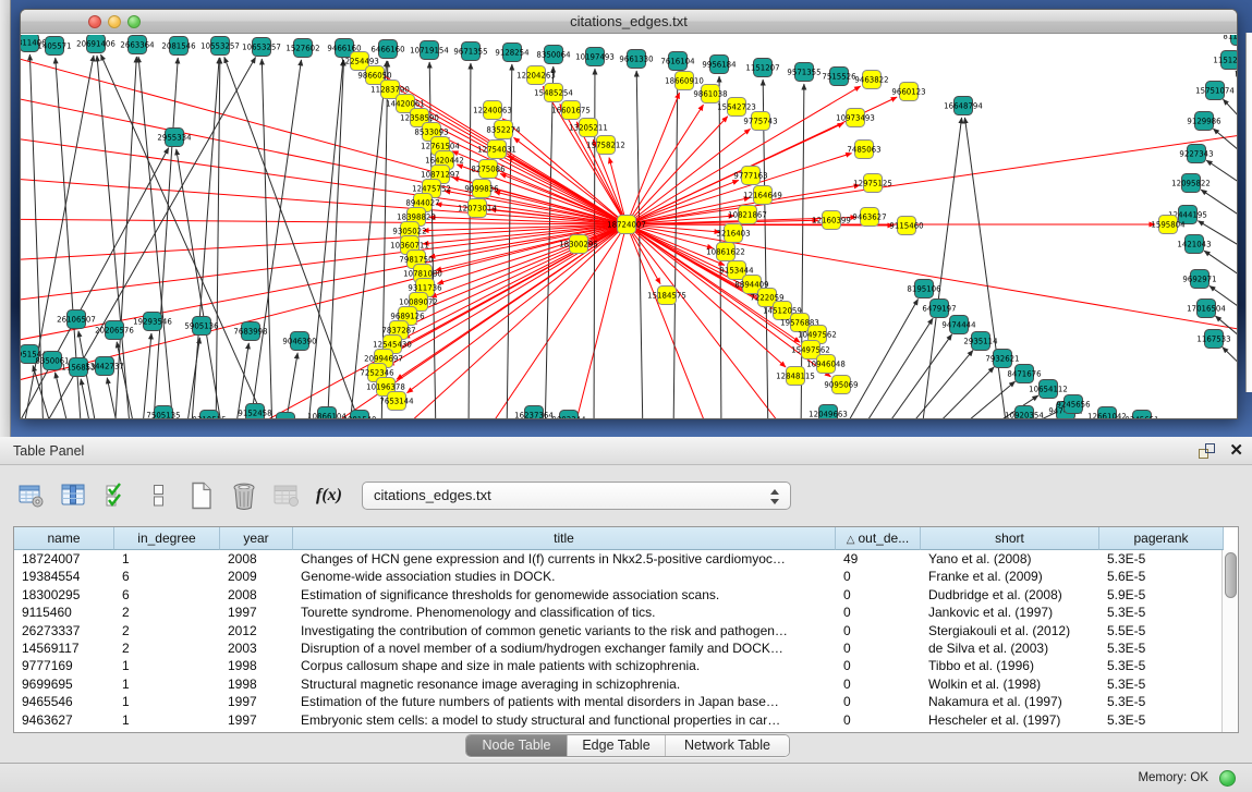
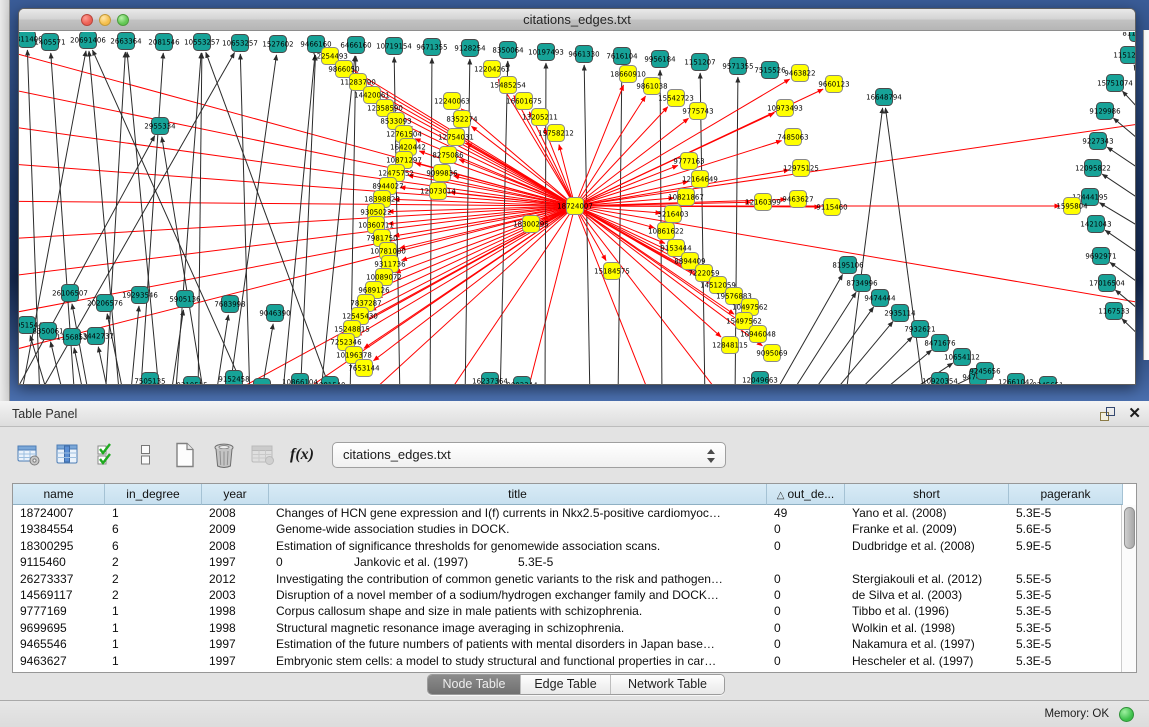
  citations_edges.txt
  811406
  1405571
  20691406
  2663364
  2081546
  10553257
  10653257
  1527602
  9466160
  6466160
  10719154
  9671355
  9128254
  8350064
  10197493
  9661330
  7616104
  9956184
  1151207
  9571355
  7515526
  2955334
  16648794
  26106507
  19293546
  5905136
  7683998
  9046390
  95154
  8350061
  1156853
  13442737
  20206576
  7505135
  9152458
  10866104
  16237364
  12049663
  10920354
  12661042
  8195106
- 6479197
+ 8734996
  9474444
  2935114
  7932621
  8471676
  10654112
  9245656
  11512
  15751074
  9129986
  9227343
  12095822
  2444195
  1421043
  9692971
  17016504
  1167533
  18724007
  18300295
  12254493
  9866050
  11283790
  14420061
  12358590
  8533093
  12761504
  16420442
  10871297
  12475752
  8944027
  18398820
  9305022
  10360711
  7981750
  10781080
  9311736
  10089072
  9689126
  7837287
  12545430
- 20994697
+ 15248815
  7252346
  10196378
  7653144
  12240063
  8352274
  12754031
  8275086
  9099836
  12073014
  12204263
  15485254
  16601675
  13205211
  15758212
  18660910
  9861038
  15542723
  9775743
  10973493
  7485063
  12975125
  9463627
  9115460
  12160399
  9463822
  9660123
  9777163
  12164649
  10821867
  3216403
  10861622
  9153444
  8894409
  7222059
  14512059
  19576883
  10497562
  15184575
  15497562
  10946048
  12848115
  9095069
  1595804
  Table Panel
  ✕
  f(x)
  citations_edges.txt
  name
  in_degree
  year
  title
  △ out_de...
  short
  pagerank
  18724007
  1
  2008
  Changes of HCN gene expression and I(f) currents in Nkx2.5-positive cardiomyoc…
  49
  Yano et al. (2008)
  5.3E-5
  19384554
  6
  2009
  Genome-wide association studies in DOCK.
  0
  Franke et al. (2009)
  5.6E-5
  18300295
  6
  2008
  Estimation of significance thresholds for genomewide association scans.
  0
  Dudbridge et al. (2008)
  5.9E-5
  9115460
  2
  1997
- Tourette syndrome. Phenomenology and classification of tics.
  0
  Jankovic et al. (1997)
  5.3E-5
  26273337
  2
  2012
  Investigating the contribution of common genetic variants to the risk and pathogen…
  0
  Stergiakouli et al. (2012)
  5.5E-5
  14569117
  2
  2003
  Disruption of a novel member of a sodium/hydrogen exchanger family and DOCK…
  0
  de Silva et al. (2003)
  5.3E-5
  9777169
  1
  1998
  Corpus callosum shape and size in male patients with schizophrenia.
  0
  Tibbo et al. (1996)
  5.3E-5
  9699695
  1
  1998
  Structural magnetic resonance image averaging in schizophrenia.
  0
  Wolkin et al. (1998)
  5.3E-5
  9465546
  1
  1997
  Estimation of the future numbers of patients with mental disorders in Japan base…
  0
  Nakamura et al. (1997)
  5.3E-5
  9463627
  1
  1997
  Embryonic stem cells: a model to study structural and functional properties in car…
  0
  Hescheler et al. (1997)
  5.3E-5
  Node Table
  Edge Table
  Network Table
  Memory: OK
